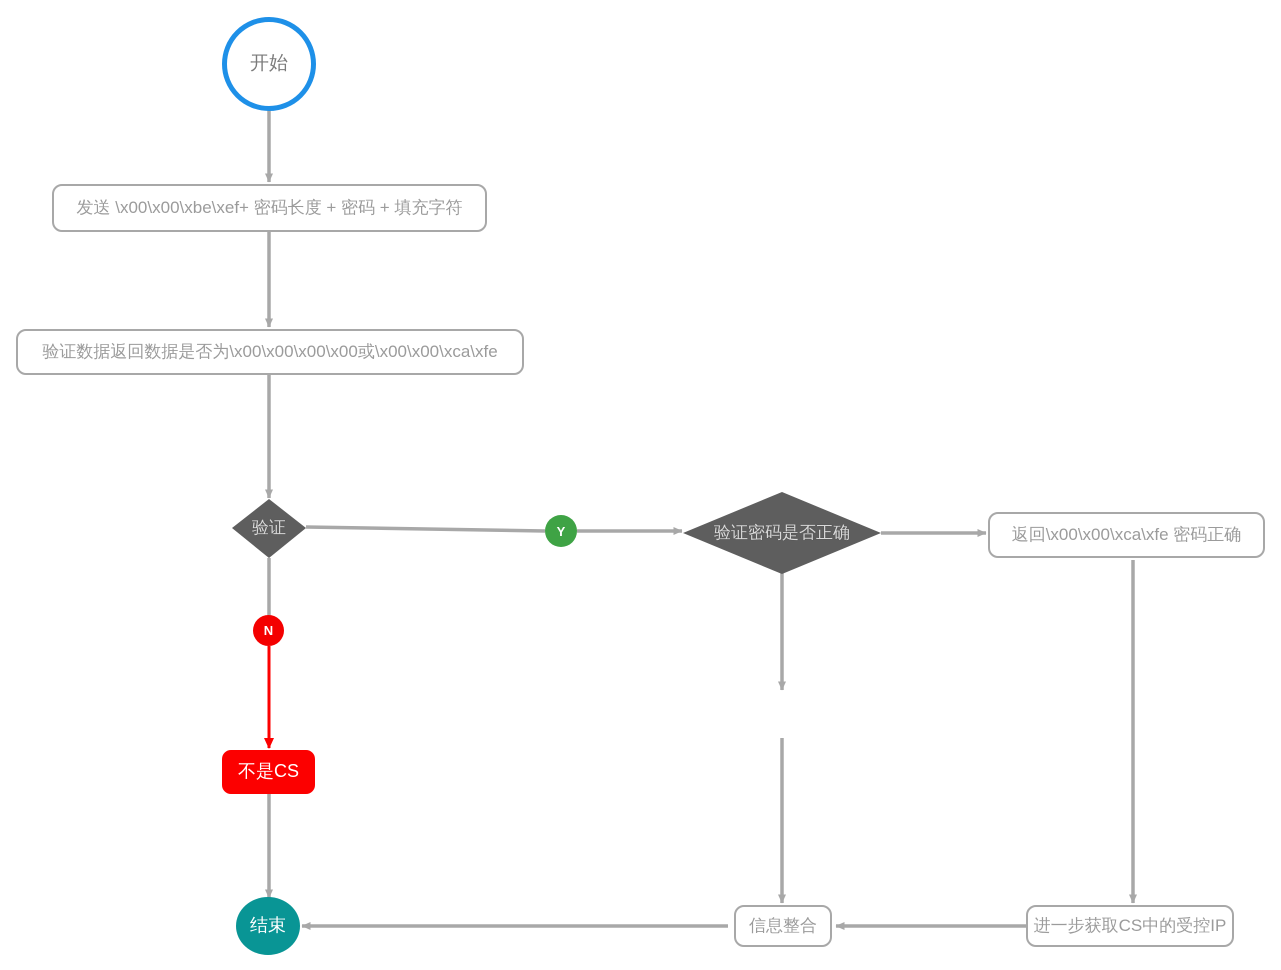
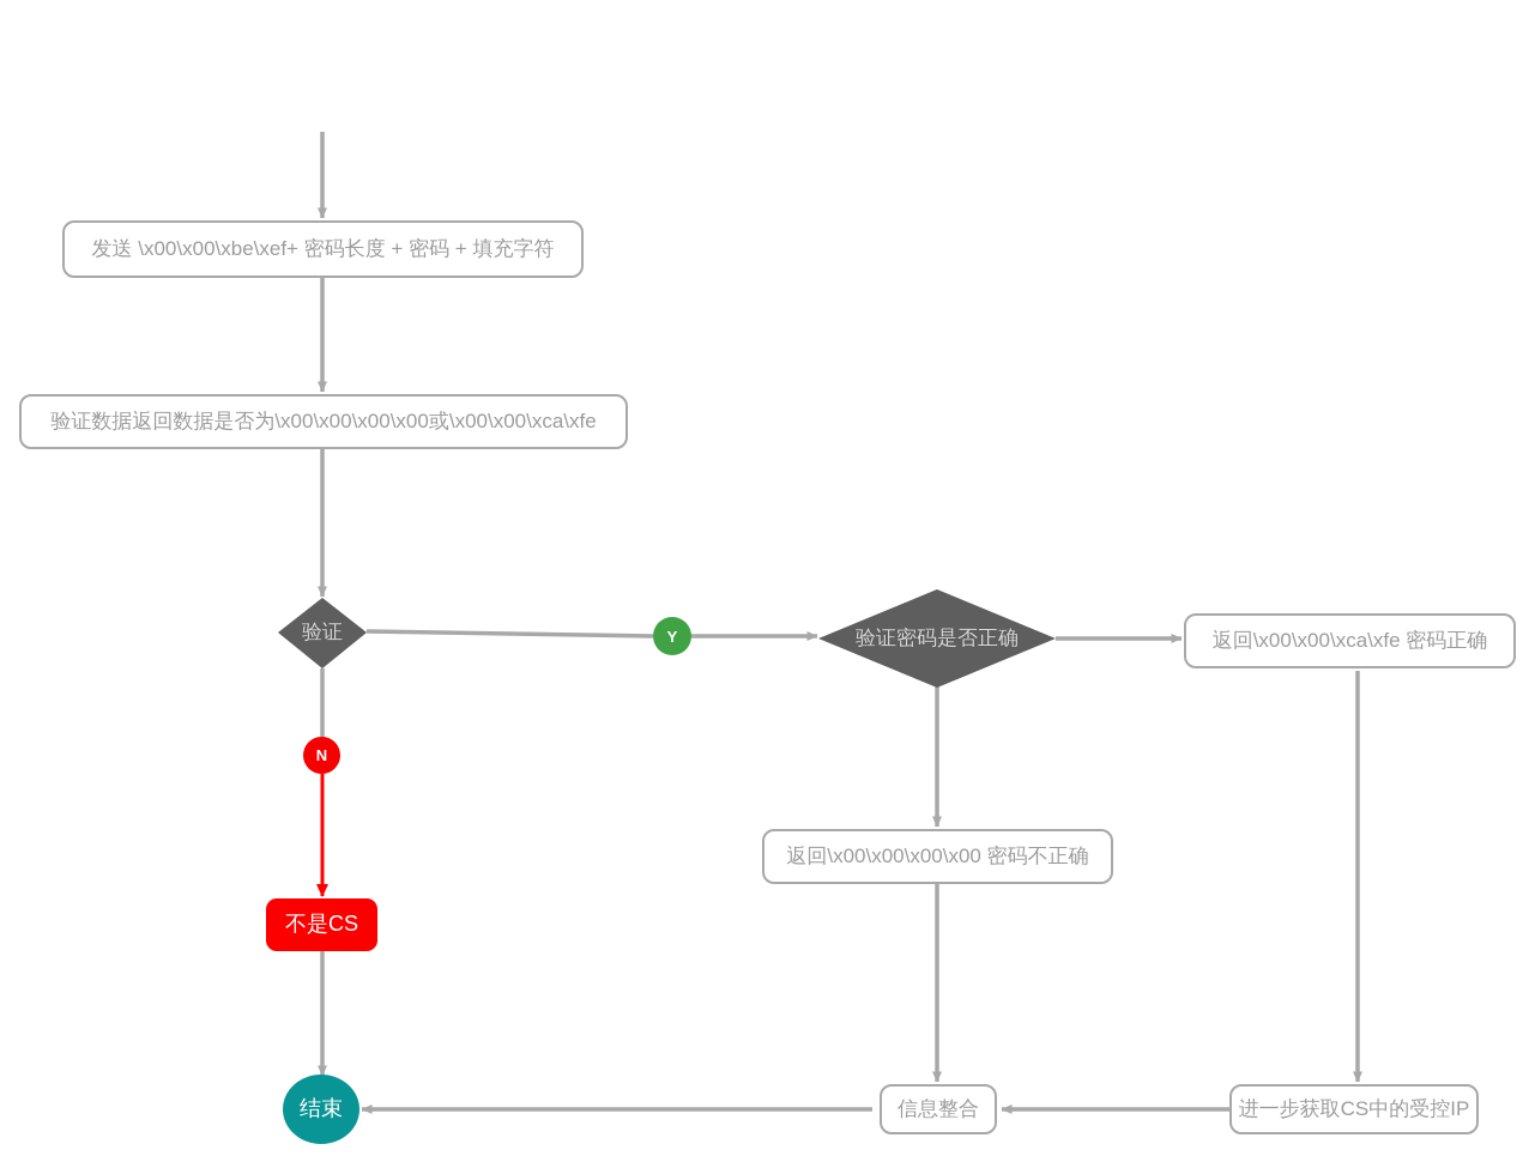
- 开始
  发送 \x00\x00\xbe\xef+ 密码长度 + 密码 + 填充字符
  验证数据返回数据是否为\x00\x00\x00\x00或\x00\x00\xca\xfe
  验证
  验证密码是否正确
  Y
  N
  返回\x00\x00\xca\xfe 密码正确
+ 返回\x00\x00\x00\x00 密码不正确
  不是CS
  进一步获取CS中的受控IP
  信息整合
  结束
   
